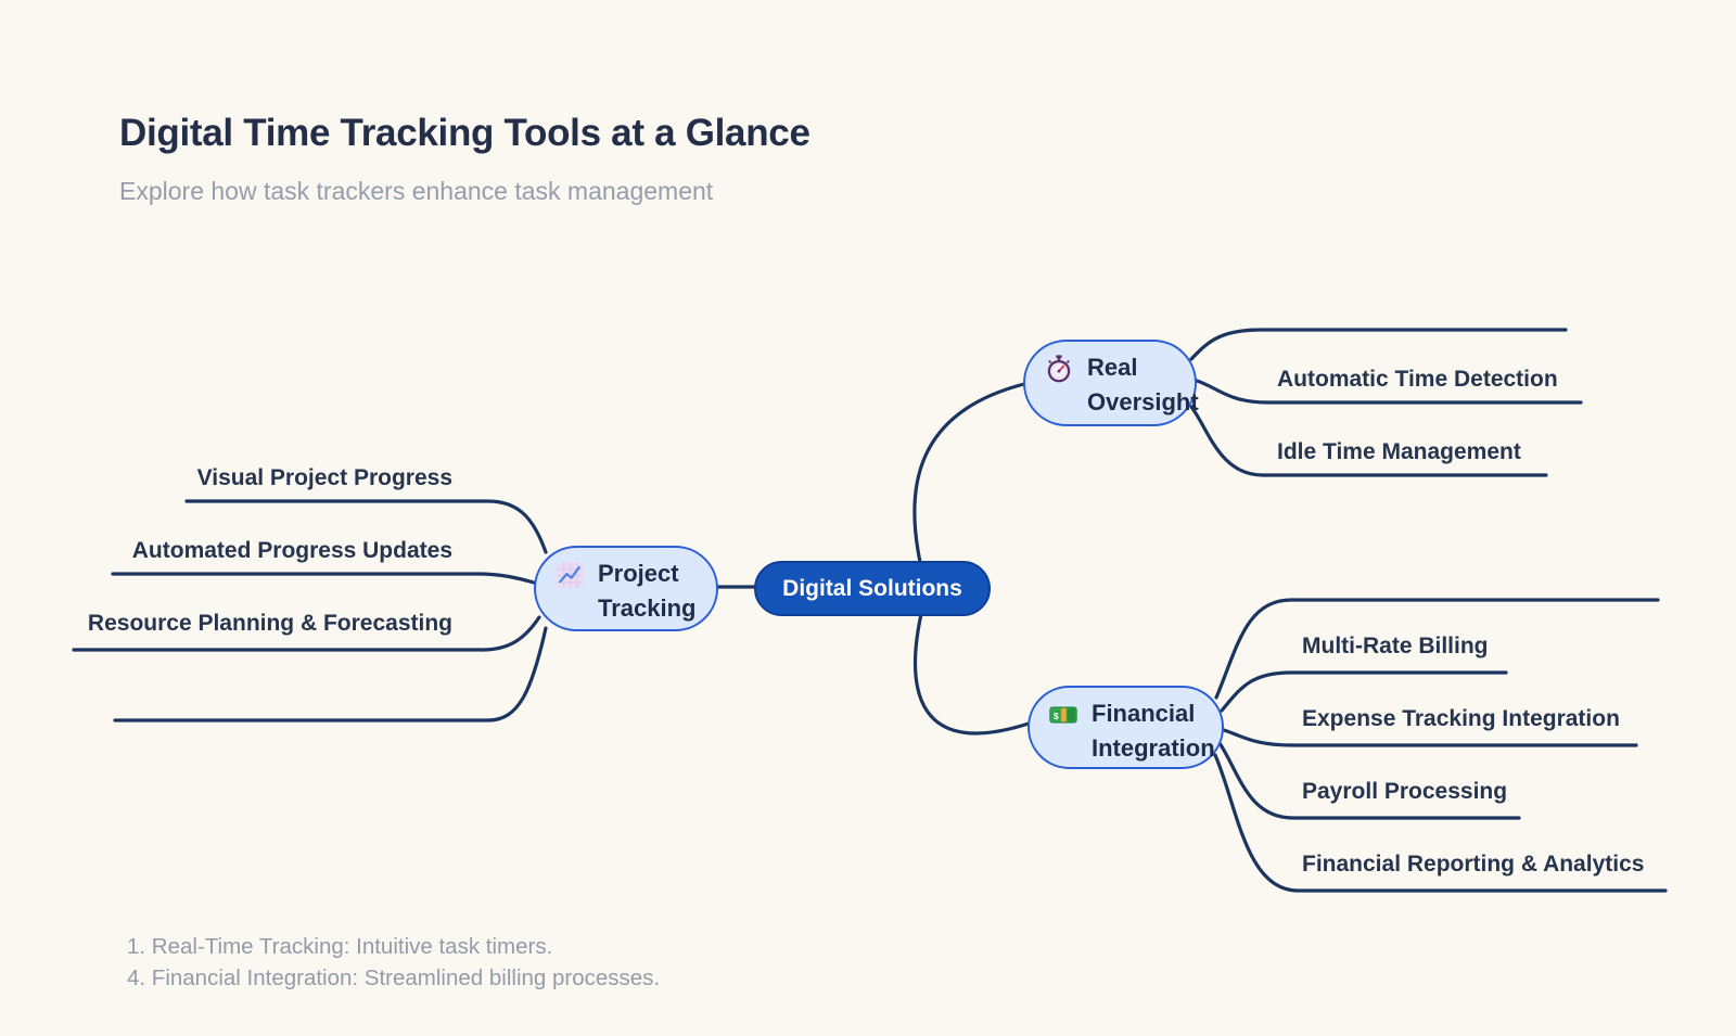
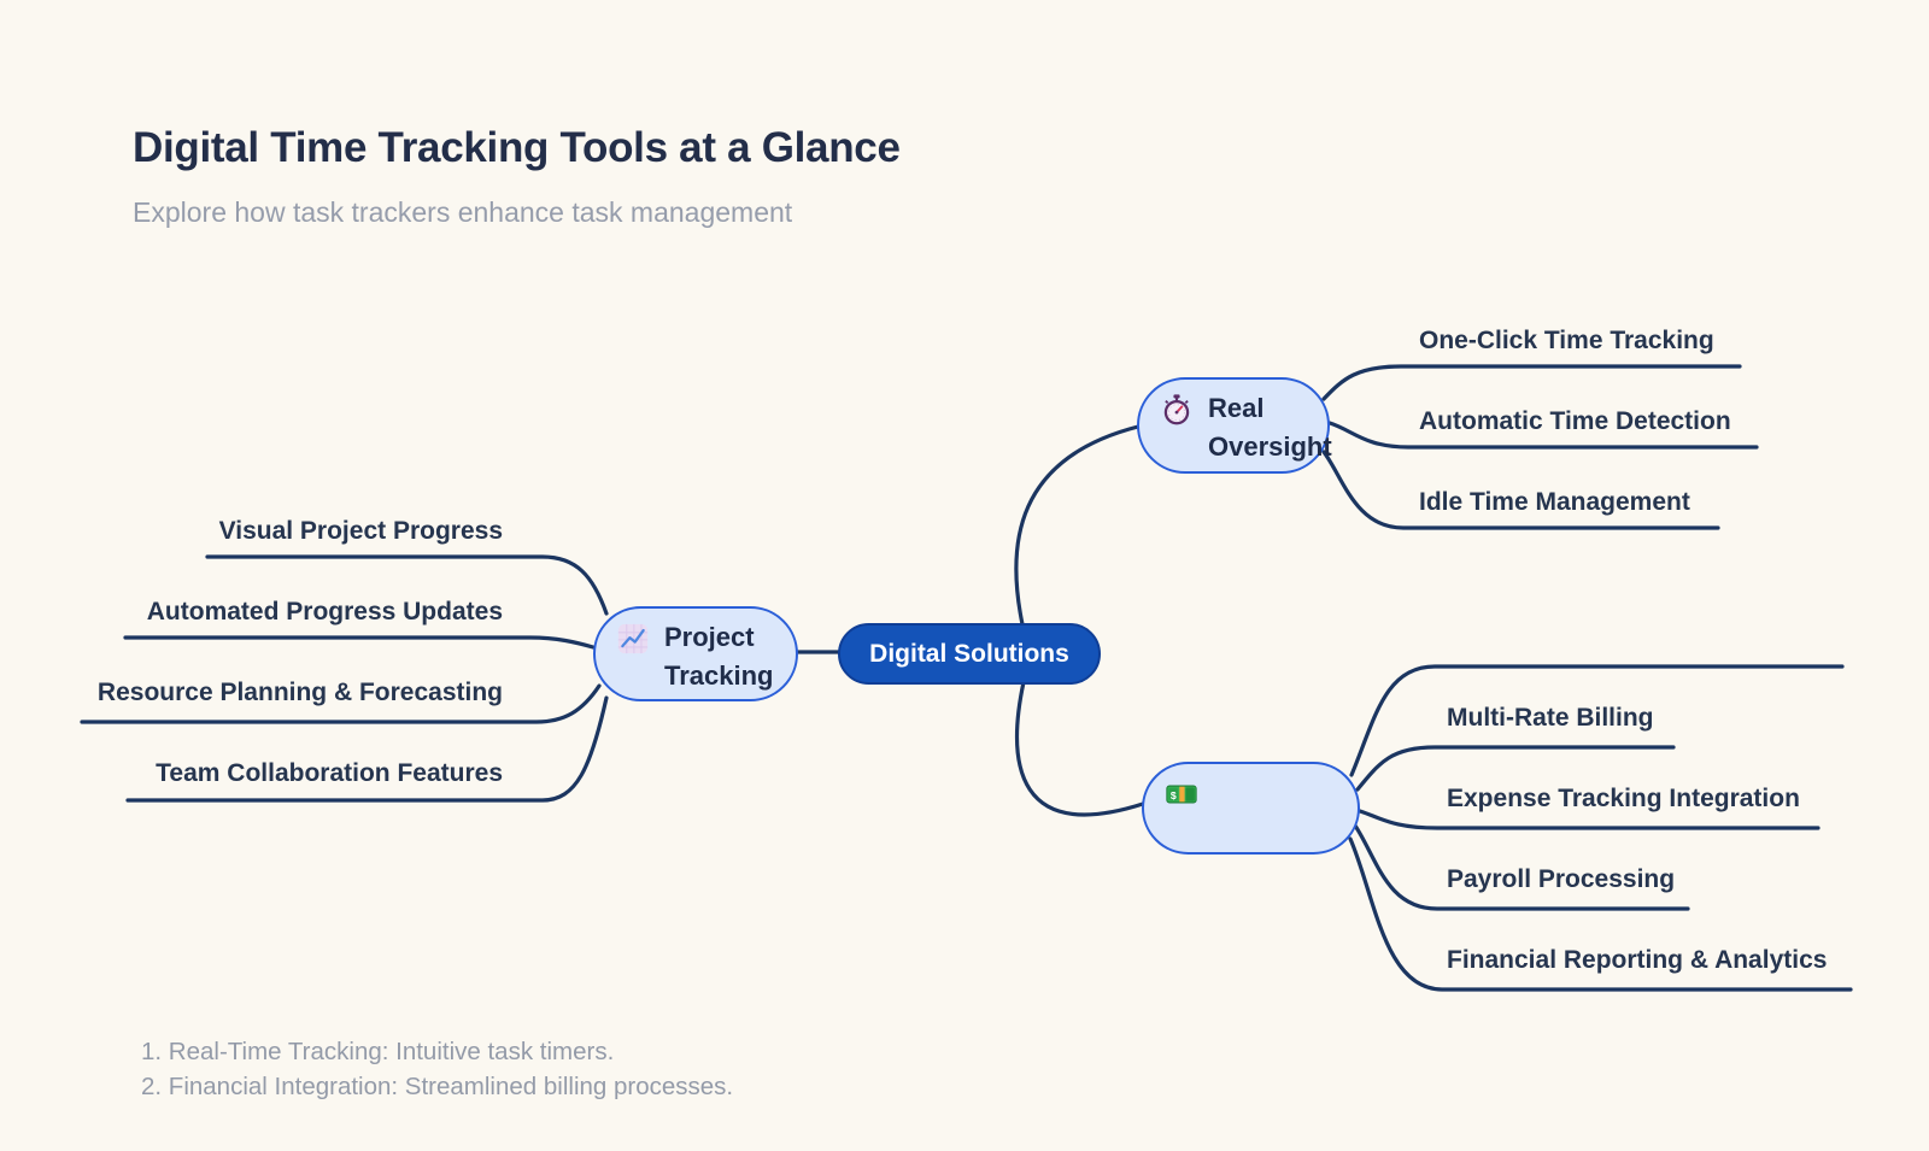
  Digital Time Tracking Tools at a Glance
  Explore how task trackers enhance task management
  Digital Solutions
  Project
  Tracking
  Real
  Oversight
  $
- Financial
- Integration
  Visual Project Progress
  Automated Progress Updates
  Resource Planning & Forecasting
+ Team Collaboration Features
+ One-Click Time Tracking
  Automatic Time Detection
  Idle Time Management
  Multi-Rate Billing
  Expense Tracking Integration
  Payroll Processing
  Financial Reporting & Analytics
  1. Real-Time Tracking: Intuitive task timers.
- 4. Financial Integration: Streamlined billing processes.
+ 2. Financial Integration: Streamlined billing processes.
